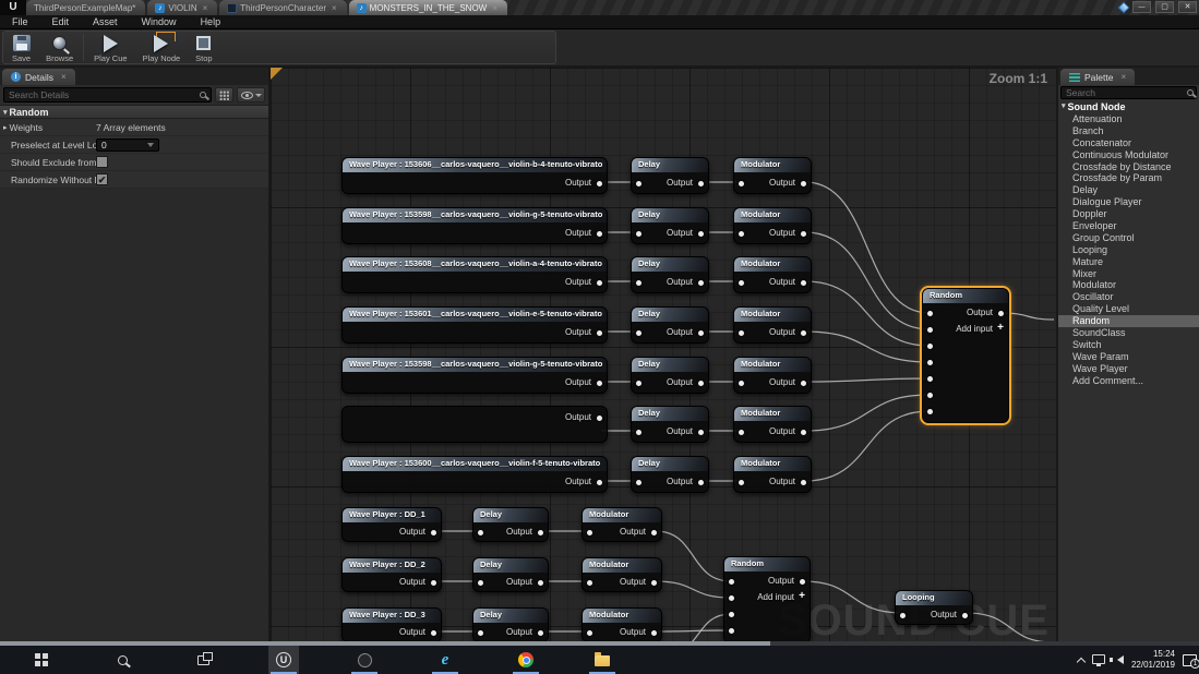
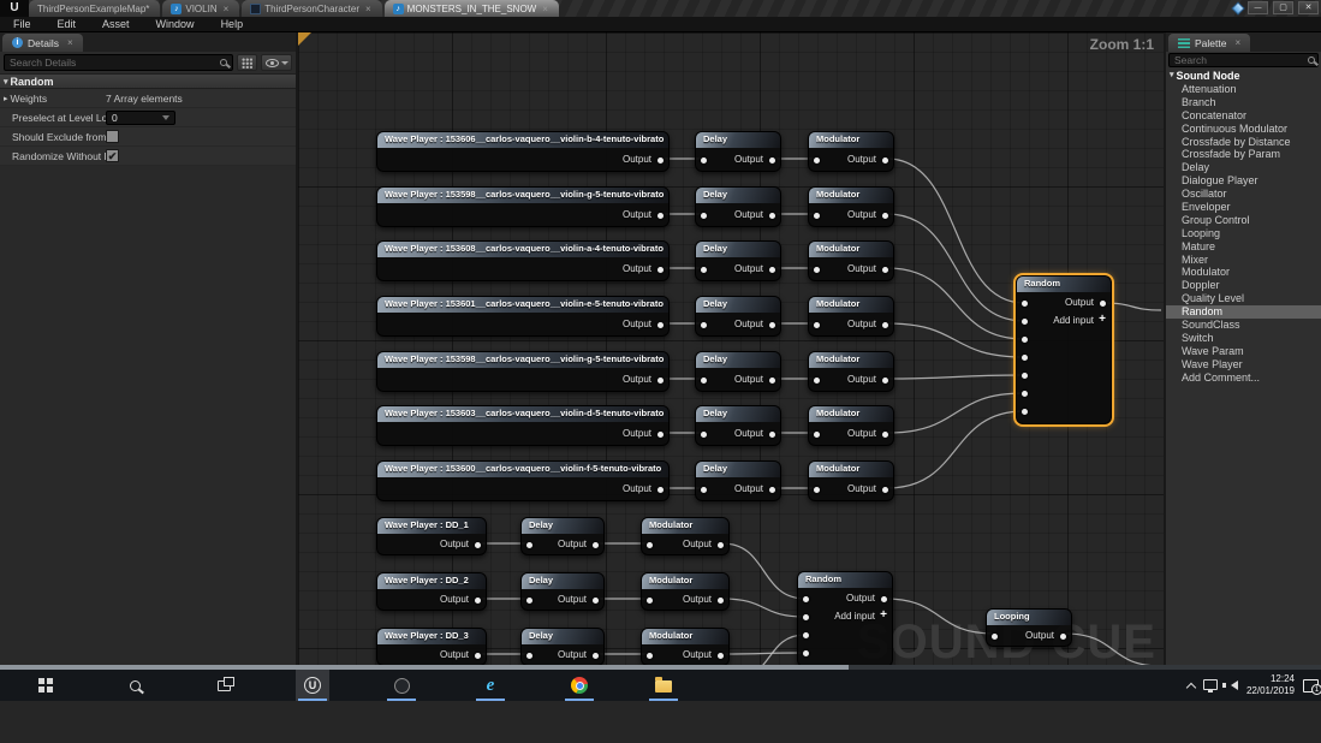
  ThirdPersonExampleMap*
  VIOLIN
  ×
  ThirdPersonCharacter
  ×
  MONSTERS_IN_THE_SNOW
  ×
  File
  Edit
  Asset
  Window
  Help
- Save
- Browse
- Play Cue
- Play Node
- Stop
  Details
  ×
  Search Details
  Random
  Weights
  7 Array elements
  Preselect at Level L
  0
  Should Exclude from
  Randomize Without
  Zoom 1:1
  Wave Player : 153606__carlos-vaquero__violin-b-4-tenuto-vibrato
  Output
  Delay
  Output
  Modulator
  Output
  Wave Player : 153598__carlos-vaquero__violin-g-5-tenuto-vibrato
  Output
  Delay
  Output
  Modulator
  Output
  Wave Player : 153608__carlos-vaquero__violin-a-4-tenuto-vibrato
  Output
  Delay
  Output
  Modulator
  Output
  Wave Player : 153601__carlos-vaquero__violin-e-5-tenuto-vibrato
  Output
  Delay
  Output
  Modulator
  Output
  Wave Player : 153598__carlos-vaquero__violin-g-5-tenuto-vibrato
  Output
  Delay
  Output
  Modulator
  Output
+ Wave Player : 153603__carlos-vaquero__violin-d-5-tenuto-vibrato
  Output
  Delay
  Output
  Modulator
  Output
  Wave Player : 153600__carlos-vaquero__violin-f-5-tenuto-vibrato
  Output
  Delay
  Output
  Modulator
  Output
  Random
  Output
  Add input
  Wave Player : DD_1
  Output
  Delay
  Output
  Modulator
  Output
  Wave Player : DD_2
  Output
  Delay
  Output
  Modulator
  Output
  Wave Player : DD_3
  Output
  Delay
  Output
  Modulator
  Output
  Random
  Output
  Add input
  Looping
  Output
  Palette
  ×
  Search
  Sound Node
  Attenuation
  Branch
  Concatenator
  Continuous Modulator
  Crossfade by Distance
  Crossfade by Param
  Delay
  Dialogue Player
- Doppler
+ Oscillator
  Enveloper
  Group Control
  Looping
  Mature
  Mixer
  Modulator
- Oscillator
+ Doppler
  Quality Level
  Random
  SoundClass
  Switch
  Wave Param
  Wave Player
  Add Comment...
- 15:24
+ 12:24
  22/01/2019
